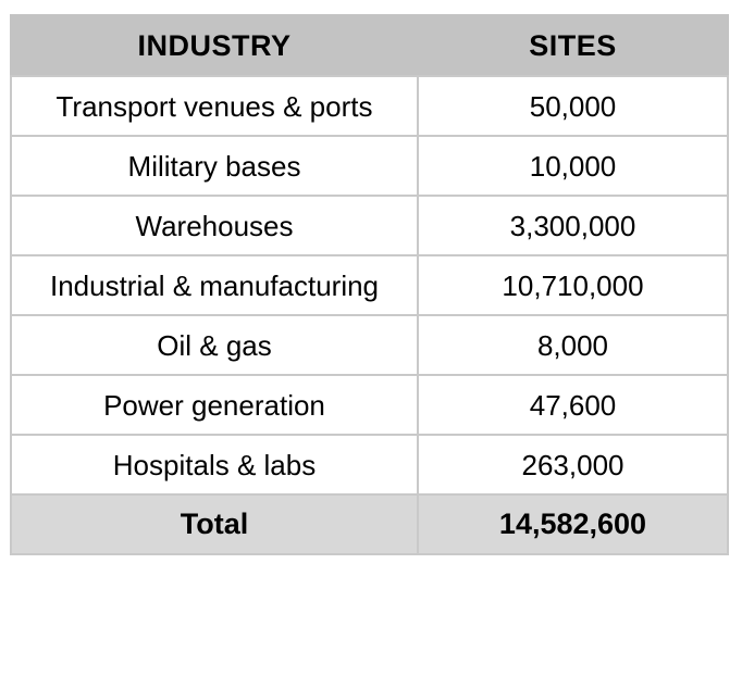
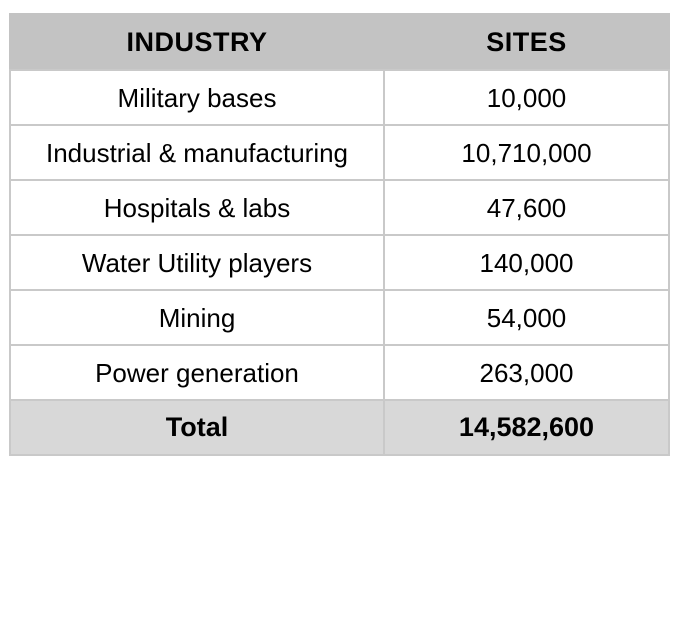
  INDUSTRY	SITES
- Transport venues & ports	50,000
  Military bases	10,000
- Warehouses	3,300,000
  Industrial & manufacturing	10,710,000
- Oil & gas	8,000
- Power generation	47,600
+ Hospitals & labs	47,600
+ Water Utility players	140,000
+ Mining	54,000
- Hospitals & labs	263,000
+ Power generation	263,000
  Total	14,582,600
